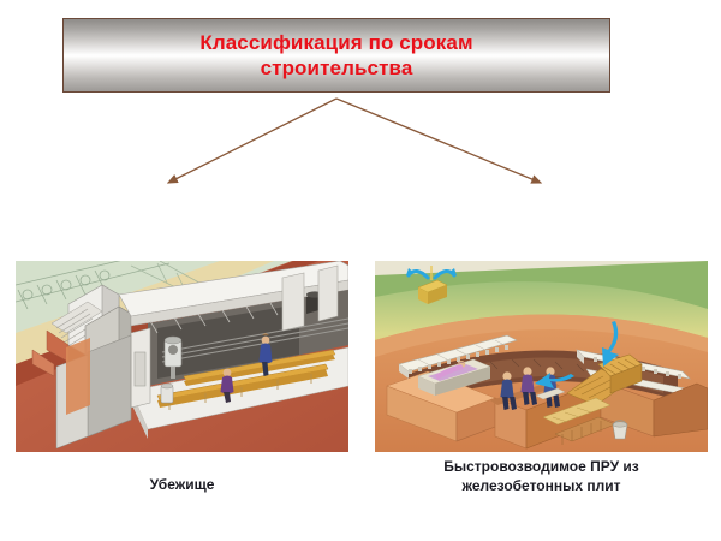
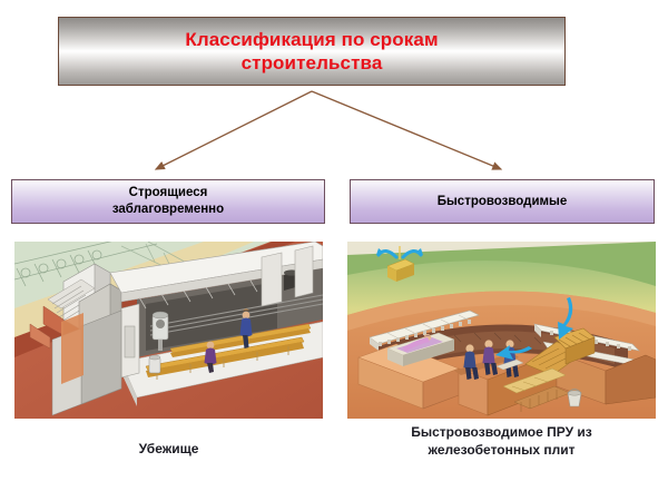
  Классификация по срокам
  строительства
+ Строящиеся
+ заблаговременно
+ Быстровозводимые
  Убежище
  Быстровозводимое ПРУ из
  железобетонных плит
